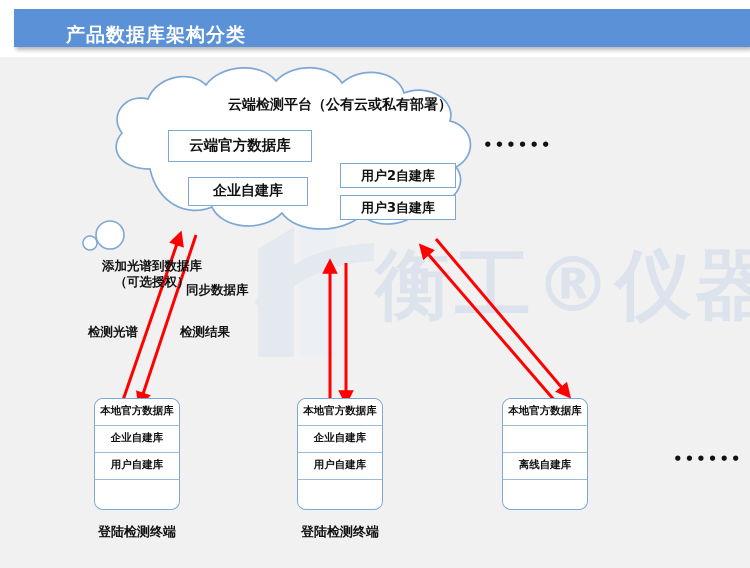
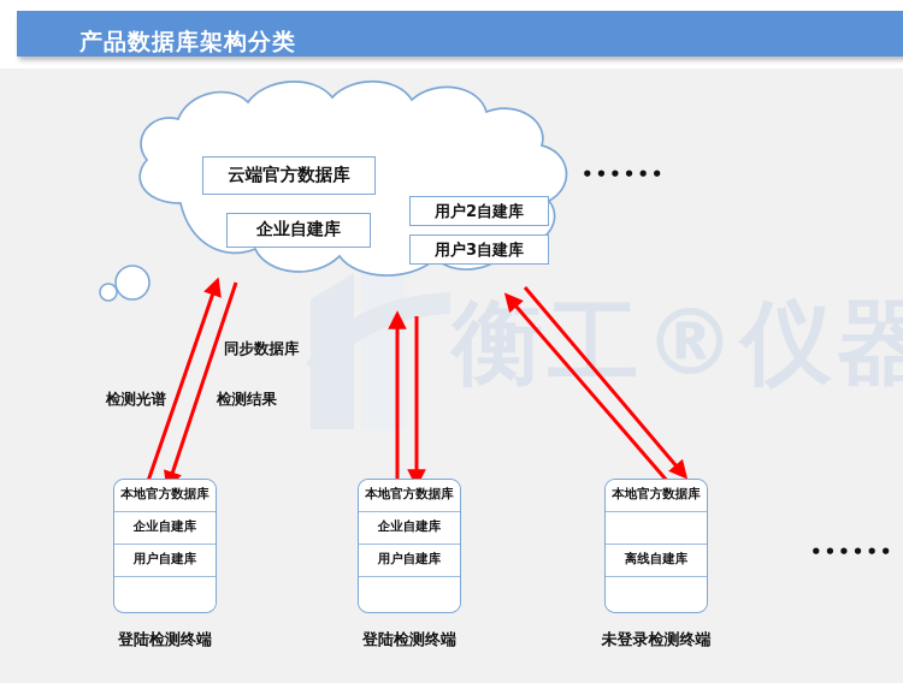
  产品数据库架构分类
  衡工®仪器
- 云端检测平台（公有云或私有部署）
  云端官方数据库
  企业自建库
  用户2自建库
  用户3自建库
  ••••••
- 添加光谱到数据库
- （可选授权）
  同步数据库
  检测光谱
  检测结果
  本地官方数据库
  企业自建库
  用户自建库
  登陆检测终端
  本地官方数据库
  企业自建库
  用户自建库
  登陆检测终端
  本地官方数据库
  离线自建库
+ 未登录检测终端
  ••••••
